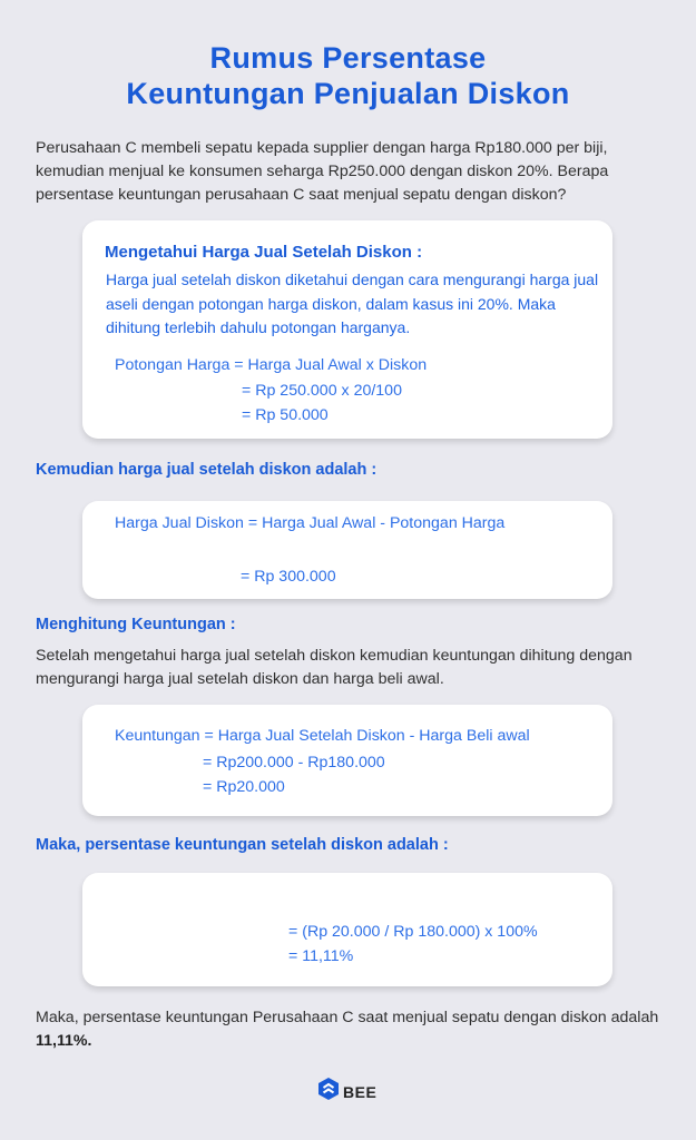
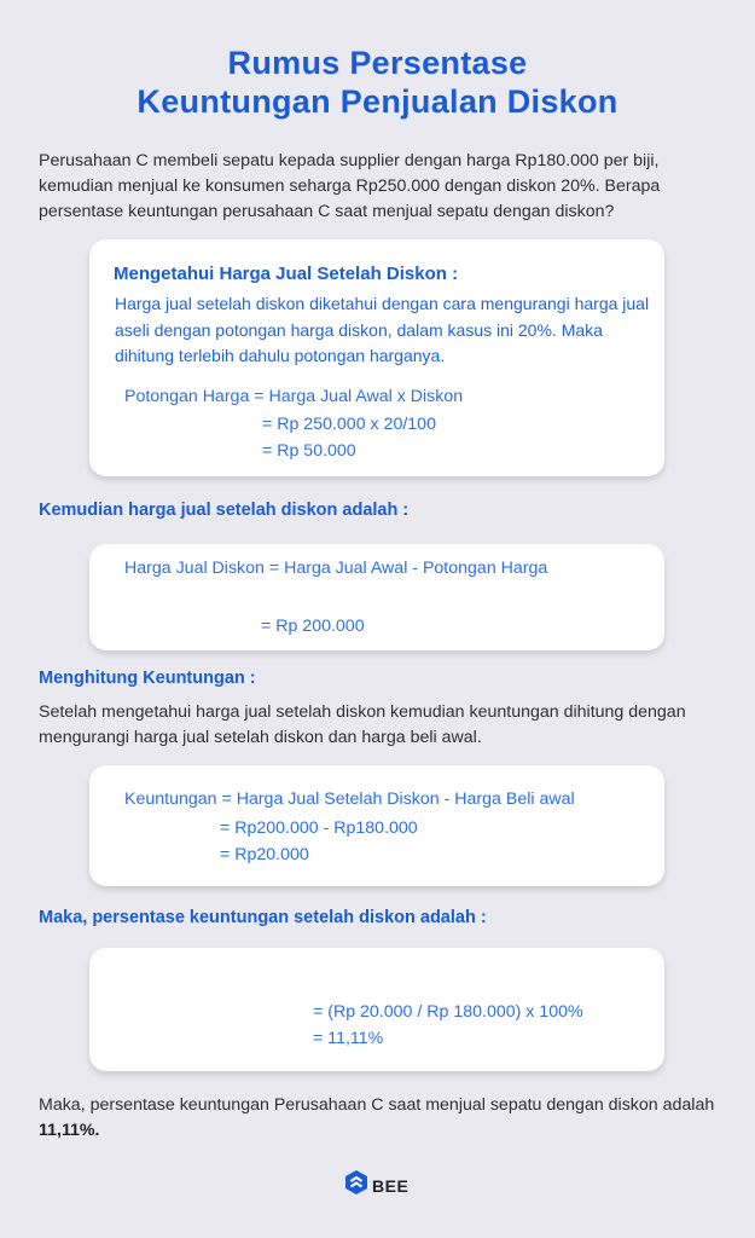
  Rumus Persentase
  Keuntungan Penjualan Diskon
  Perusahaan C membeli sepatu kepada supplier dengan harga Rp180.000 per biji, kemudian menjual ke konsumen seharga Rp250.000 dengan diskon 20%. Berapa persentase keuntungan perusahaan C saat menjual sepatu dengan diskon?
  Mengetahui Harga Jual Setelah Diskon :
  Harga jual setelah diskon diketahui dengan cara mengurangi harga jual aseli dengan potongan harga diskon, dalam kasus ini 20%. Maka dihitung terlebih dahulu potongan harganya.
  Potongan Harga = Harga Jual Awal x Diskon
  = Rp 250.000 x 20/100
  = Rp 50.000
  Kemudian harga jual setelah diskon adalah :
  Harga Jual Diskon = Harga Jual Awal - Potongan Harga
- = Rp 300.000
+ = Rp 200.000
  Menghitung Keuntungan :
  Setelah mengetahui harga jual setelah diskon kemudian keuntungan dihitung dengan mengurangi harga jual setelah diskon dan harga beli awal.
  Keuntungan = Harga Jual Setelah Diskon - Harga Beli awal
  = Rp200.000 - Rp180.000
  = Rp20.000
  Maka, persentase keuntungan setelah diskon adalah :
  = (Rp 20.000 / Rp 180.000) x 100%
  = 11,11%
  Maka, persentase keuntungan Perusahaan C saat menjual sepatu dengan diskon adalah 11,11%.
  BEE
